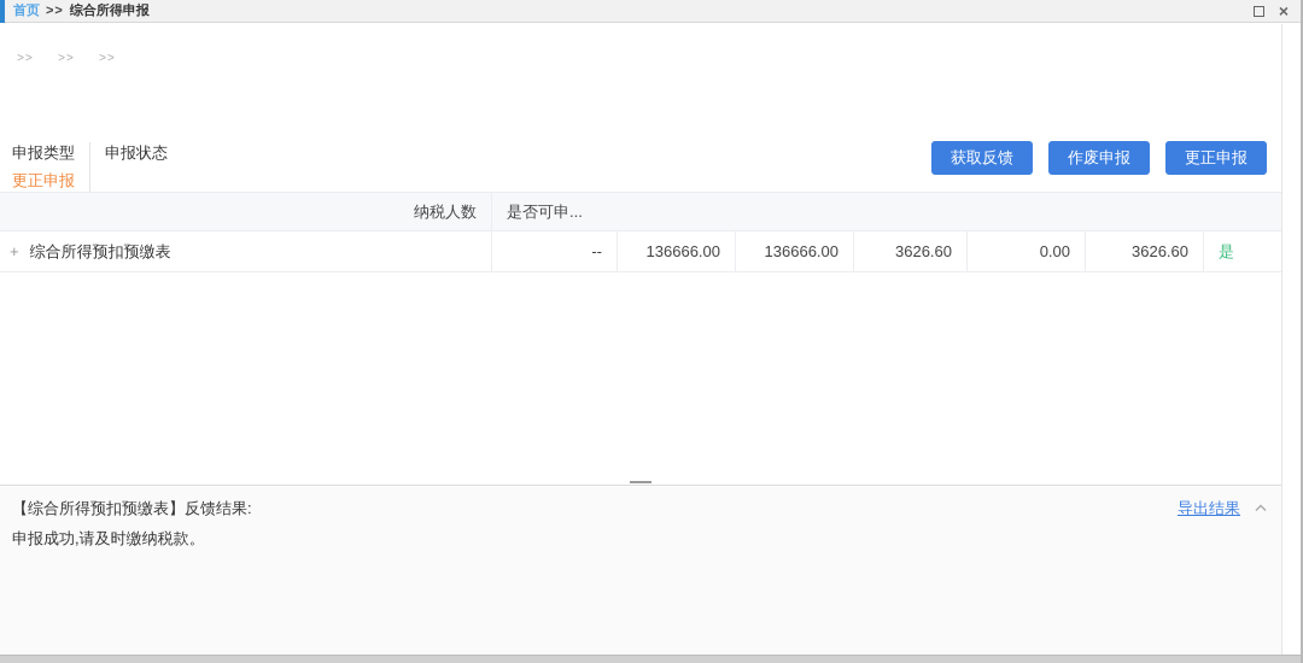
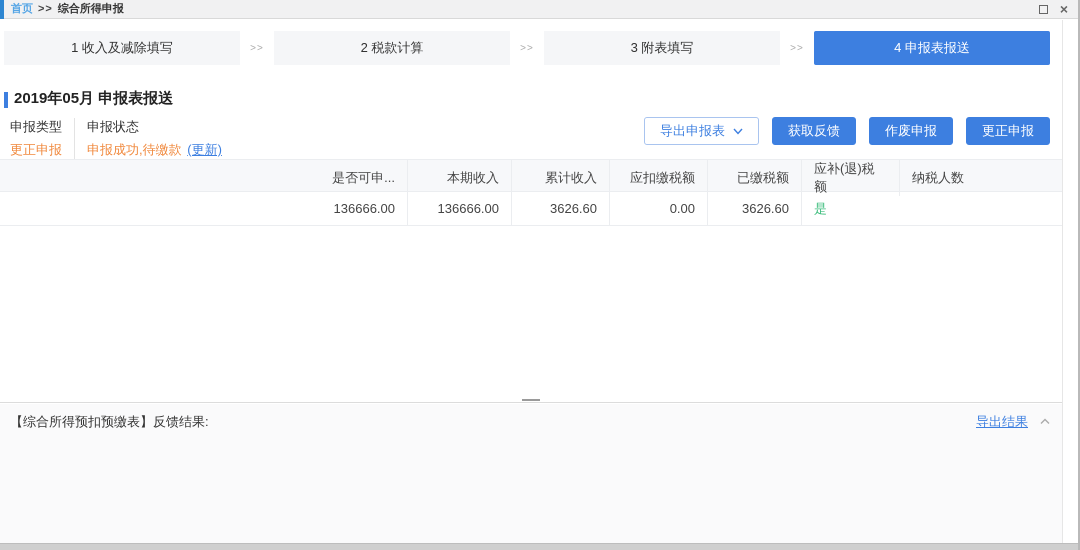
  首页
  >>
  综合所得申报
  ×
+ 1 收入及减除填写
  >>
+ 2 税款计算
  >>
+ 3 附表填写
  >>
+ 4 申报表报送
+ 2019年05月 申报表报送
  申报类型
  更正申报
  申报状态
+ 申报成功,待缴款 (更新)
+ 导出申报表
  获取反馈
  作废申报
  更正申报
- 纳税人数
+ 是否可申...
+ 本期收入
+ 累计收入
+ 应扣缴税额
+ 已缴税额
+ 应补(退)税额
- 是否可申...
+ 纳税人数
- +
- 综合所得预扣预缴表
- --
  136666.00
  136666.00
  3626.60
  0.00
  3626.60
  是
  【综合所得预扣预缴表】反馈结果:
- 申报成功,请及时缴纳税款。
  导出结果
